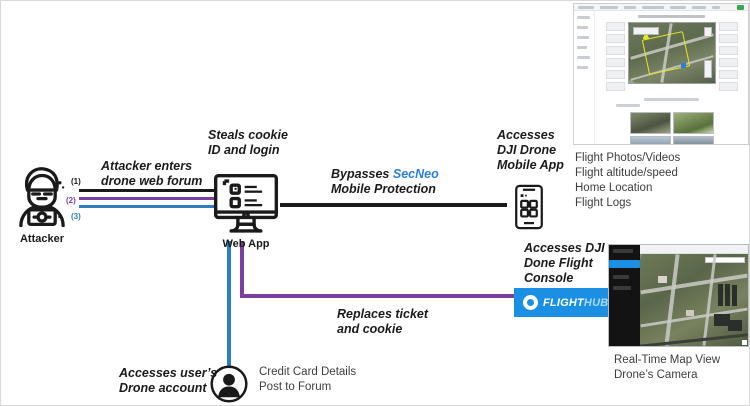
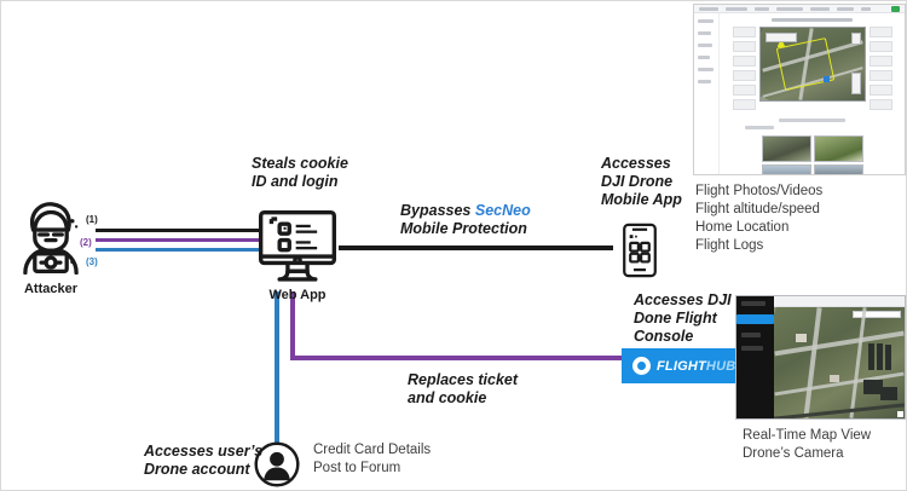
  (1)
  (2)
  (3)
  Attacker
- Attacker enters
- drone web forum
  Steals cookie
  ID and login
  Web App
  Bypasses SecNeo
  Mobile Protection
  Accesses
  DJI Drone
  Mobile App
  Flight Photos/Videos
  Flight altitude/speed
  Home Location
  Flight Logs
  Accesses DJI
  Done Flight
  Console
  FLIGHTHUB
  Real-Time Map View
  Drone’s Camera
  Replaces ticket
  and cookie
  Accesses user’s
  Drone account
  Credit Card Details
  Post to Forum
